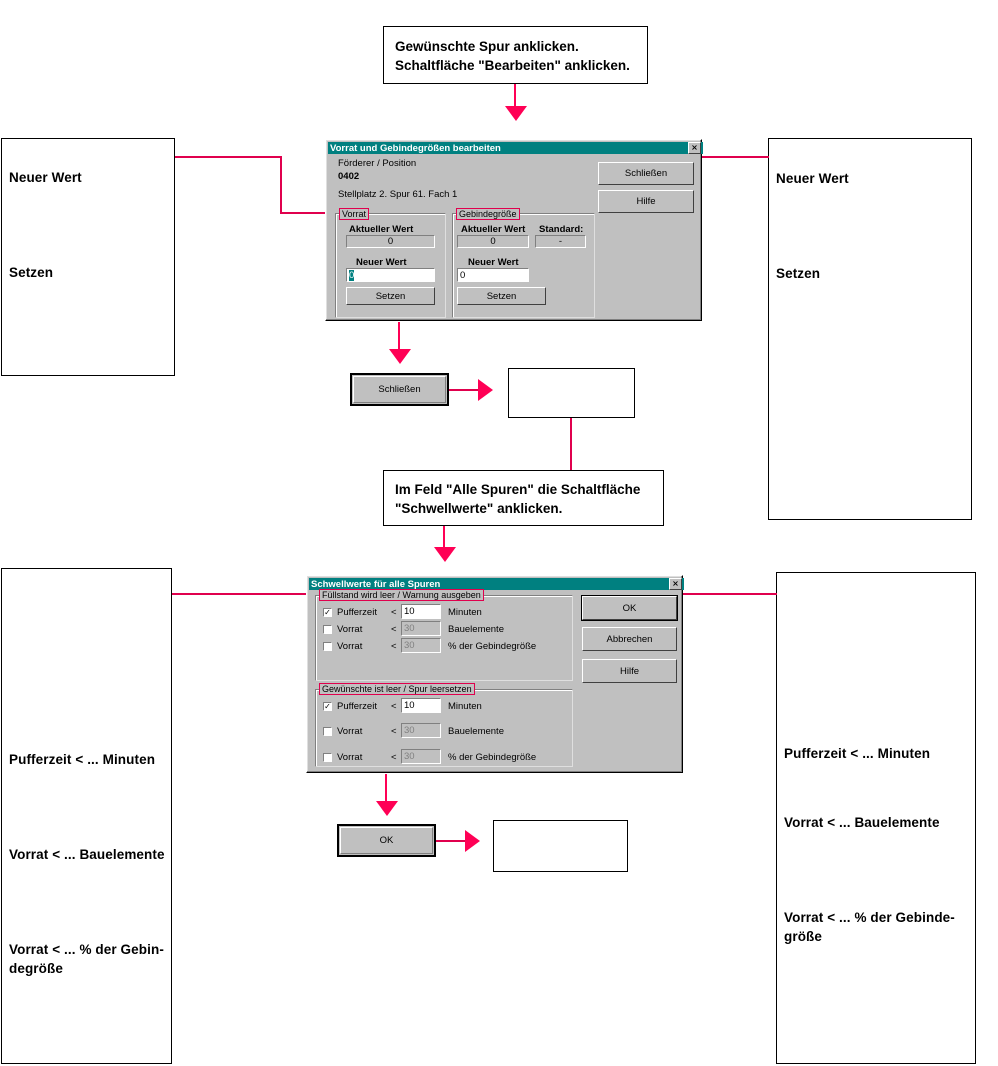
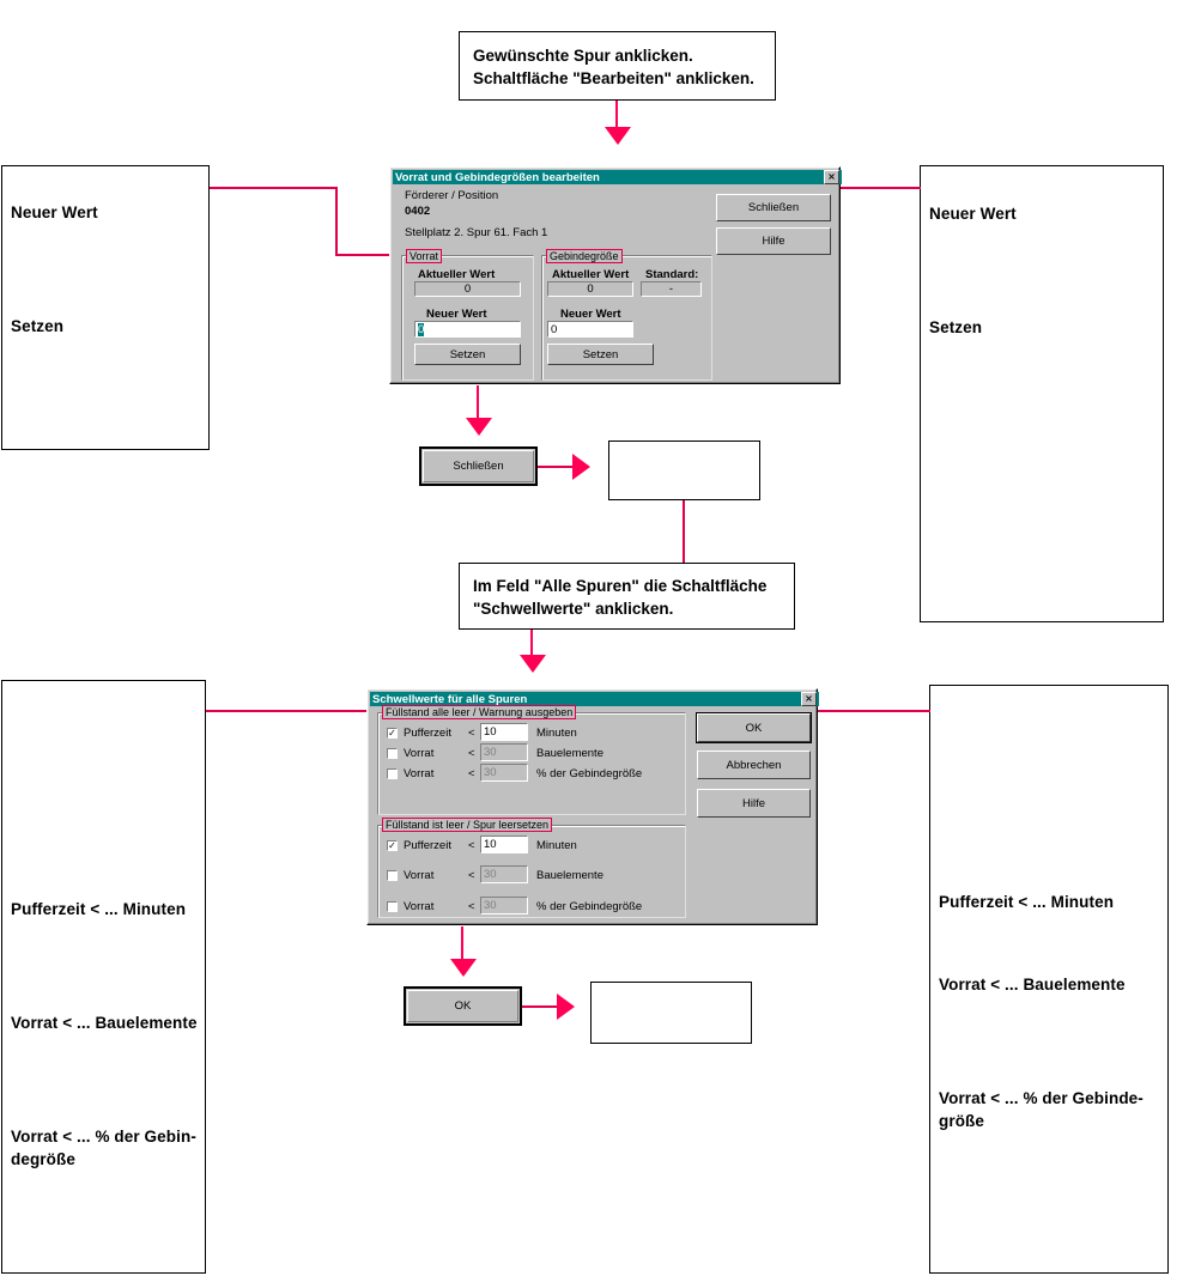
  Gewünschte Spur anklicken.
  Schaltfläche "Bearbeiten" anklicken.
  Neuer Wert
  Setzen
  Neuer Wert
  Setzen
  Vorrat und Gebindegrößen bearbeiten
  ×
  Förderer / Position
  0402
  Stellplatz 2. Spur 61. Fach 1
  Schließen
  Hilfe
  Vorrat
  Aktueller Wert
  0
  Neuer Wert
  0
  Setzen
  Gebindegröße
  Aktueller Wert
  0
  Standard:
  -
  Neuer Wert
  0
  Setzen
  Schließen
  Im Feld "Alle Spuren" die Schaltfläche
  "Schwellwerte" anklicken.
  Pufferzeit < ... Minuten
  Vorrat < ... Bauelemente
  Vorrat < ... % der Gebin-
  degröße
  Pufferzeit < ... Minuten
  Vorrat < ... Bauelemente
  Vorrat < ... % der Gebinde-
  größe
  Schwellwerte für alle Spuren
  ×
  OK
  Abbrechen
  Hilfe
- Füllstand wird leer / Warnung ausgeben
+ Füllstand alle leer / Warnung ausgeben
  ✓
  Pufferzeit
  <
  10
  Minuten
  Vorrat
  <
  30
  Bauelemente
  Vorrat
  <
  30
  % der Gebindegröße
- Gewünschte ist leer / Spur leersetzen
+ Füllstand ist leer / Spur leersetzen
  ✓
  Pufferzeit
  <
  10
  Minuten
  Vorrat
  <
  30
  Bauelemente
  Vorrat
  <
  30
  % der Gebindegröße
  OK
